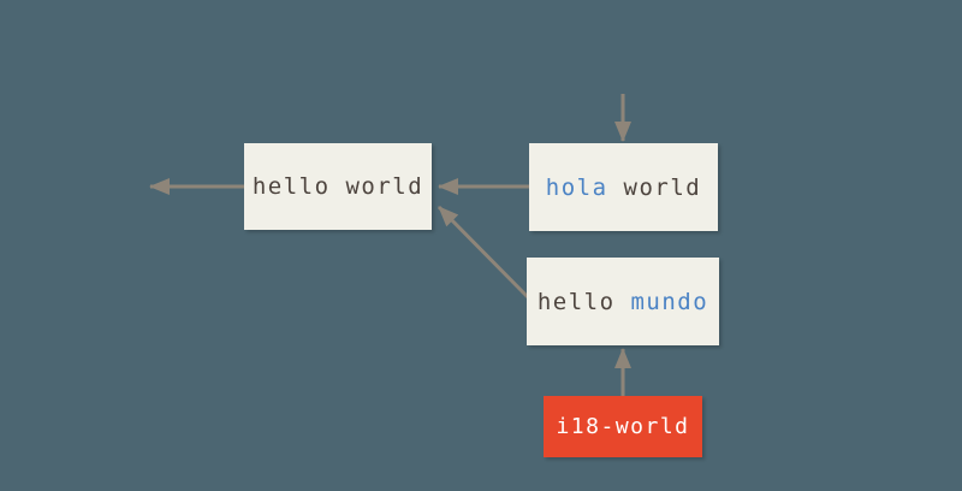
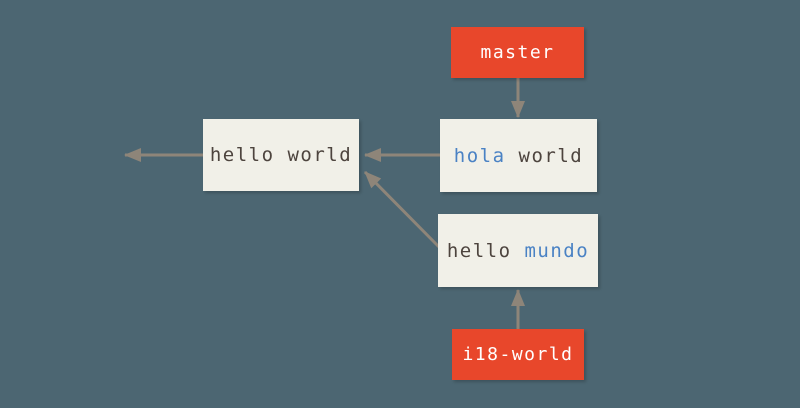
+ master
  hello
  world
  hola
  world
  hello
  mundo
  i18-world
